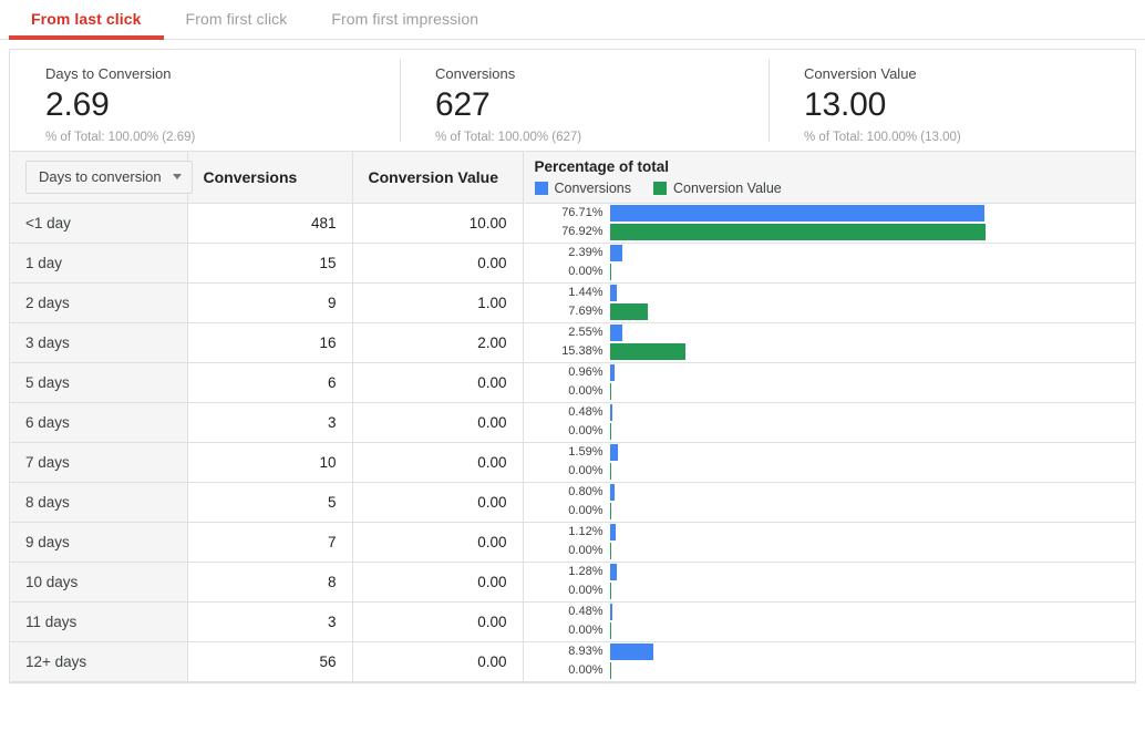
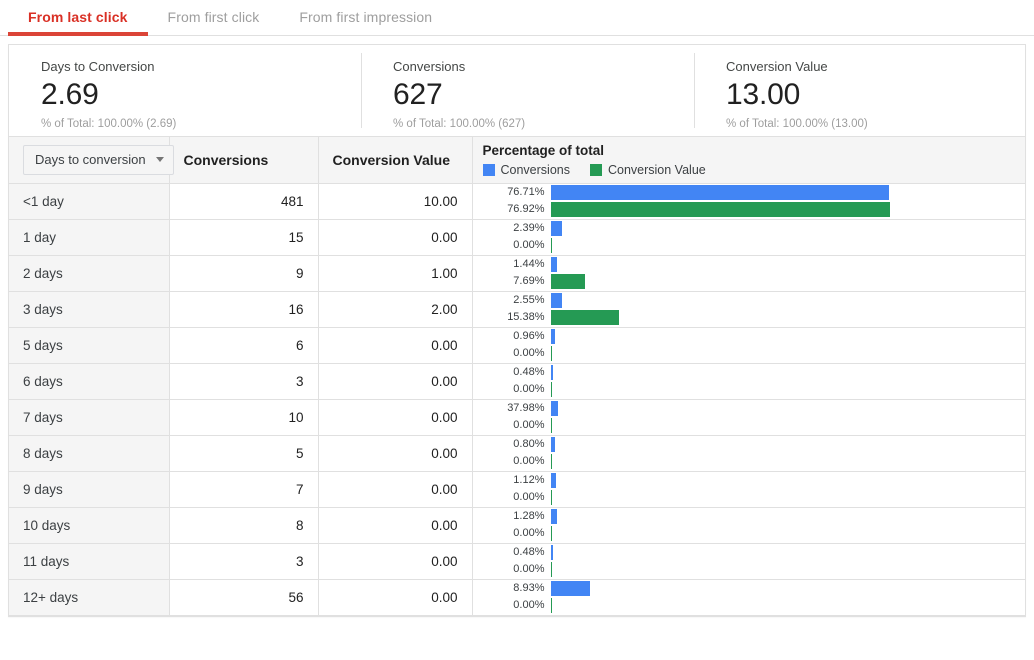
  From last click
  From first click
  From first impression
  Days to Conversion
  2.69
  % of Total: 100.00% (2.69)
  Conversions
  627
  % of Total: 100.00% (627)
  Conversion Value
  13.00
  % of Total: 100.00% (13.00)
  Days to conversion	Conversions	Conversion Value	Percentage of total Conversions Conversion Value
  <1 day	481	10.00	76.71%76.92%
  1 day	15	0.00	2.39%0.00%
  2 days	9	1.00	1.44%7.69%
  3 days	16	2.00	2.55%15.38%
  5 days	6	0.00	0.96%0.00%
  6 days	3	0.00	0.48%0.00%
- 7 days	10	0.00	1.59%0.00%
+ 7 days	10	0.00	37.98%0.00%
  8 days	5	0.00	0.80%0.00%
  9 days	7	0.00	1.12%0.00%
  10 days	8	0.00	1.28%0.00%
  11 days	3	0.00	0.48%0.00%
  12+ days	56	0.00	8.93%0.00%
